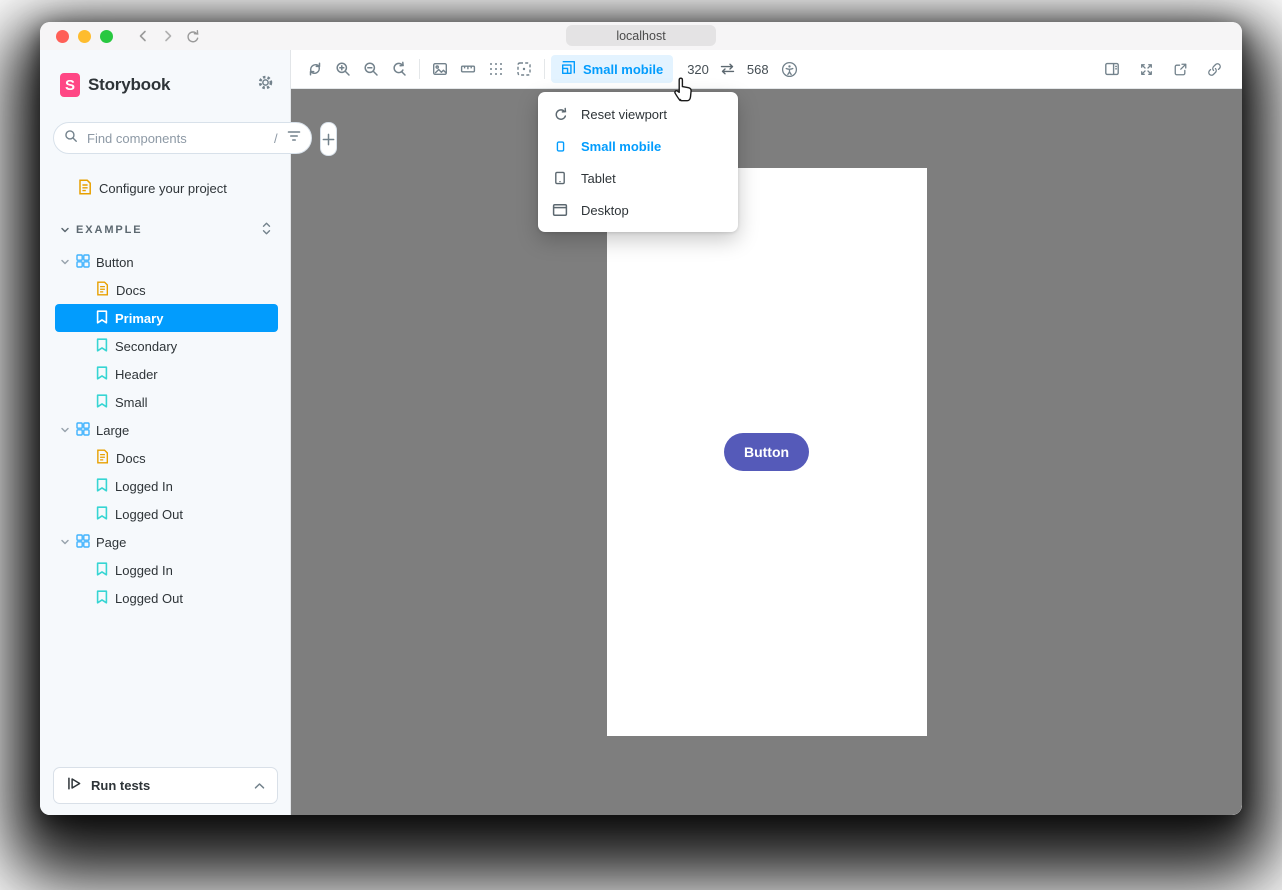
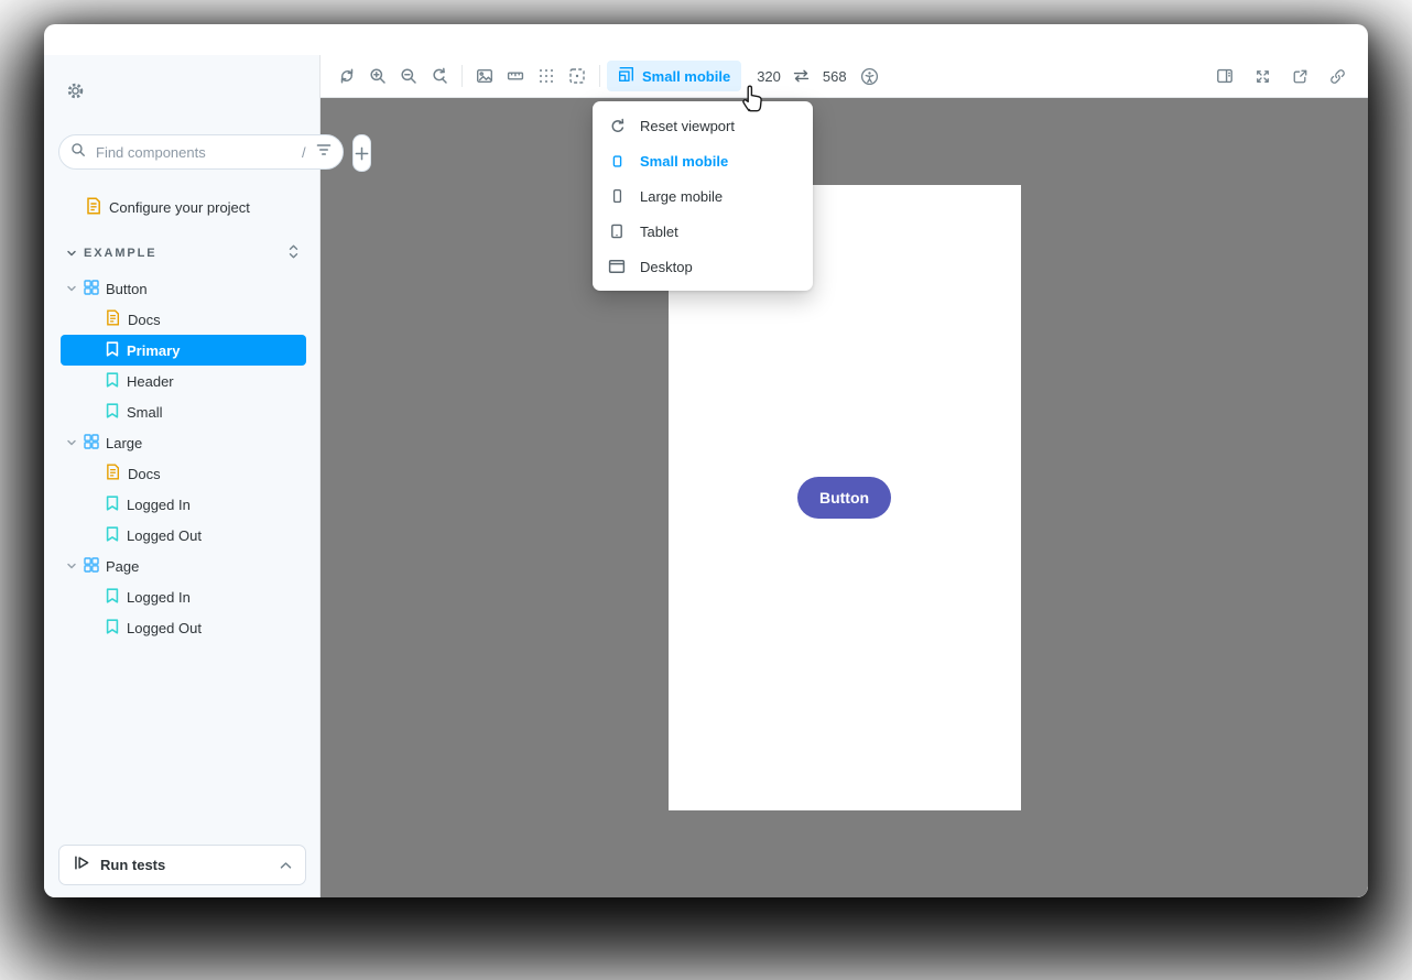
- localhost
- S
- Storybook
  Find components
  /
  Configure your project
  EXAMPLE
  Button
  Docs
  Primary
- Secondary
  Header
  Small
  Large
  Docs
  Logged In
  Logged Out
  Page
  Logged In
  Logged Out
  Run tests
  Small mobile
  320
  568
  Button
  Reset viewport
  Small mobile
+ Large mobile
  Tablet
  Desktop
